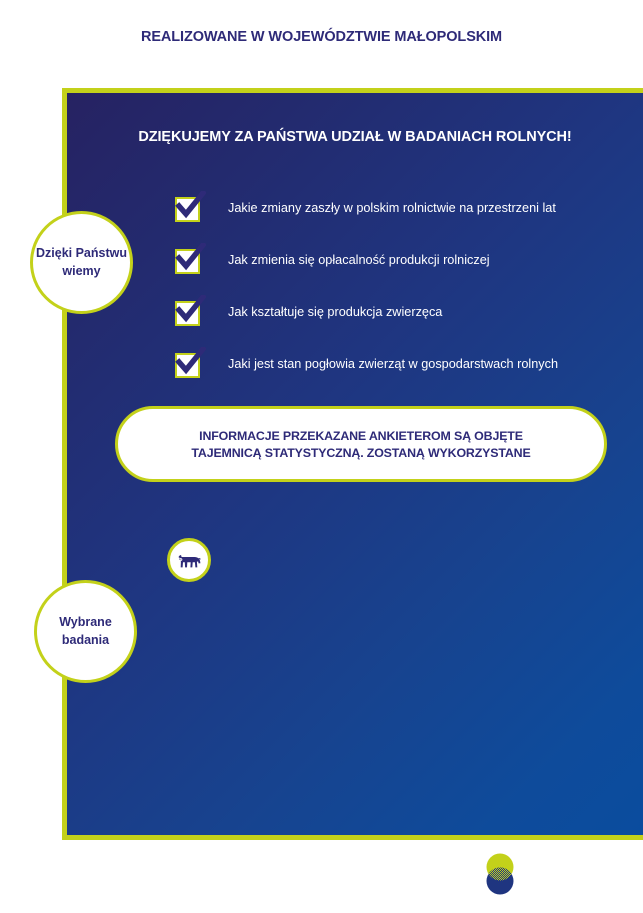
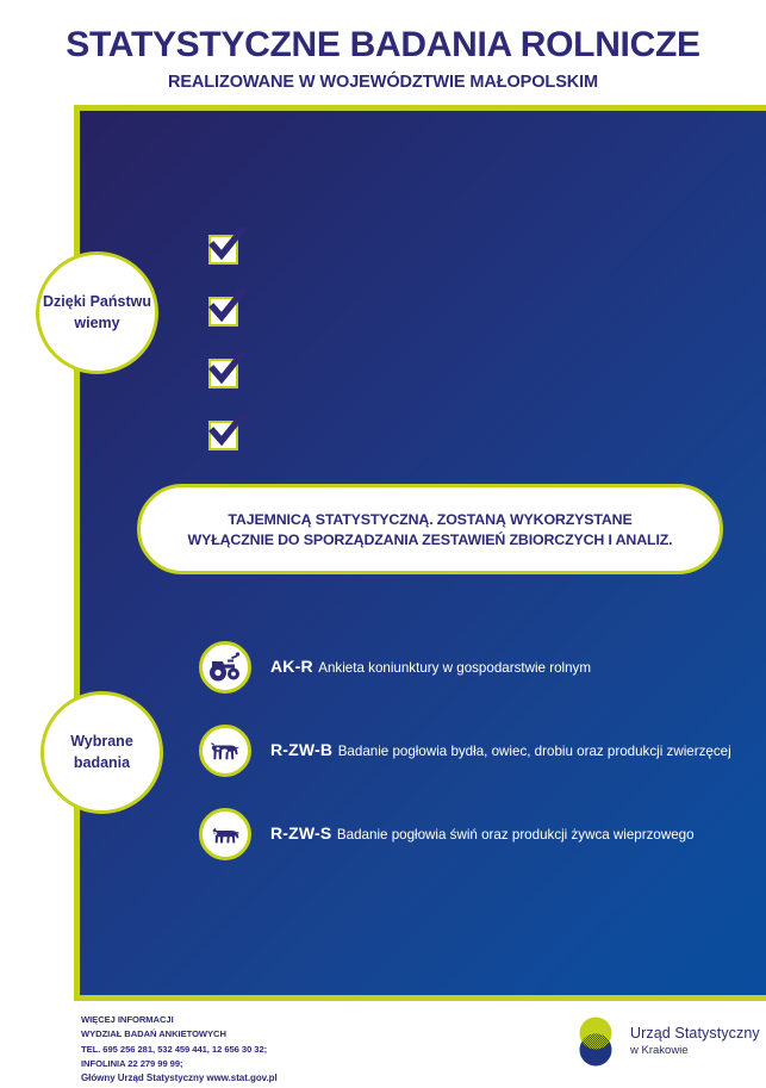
+ STATYSTYCZNE BADANIA ROLNICZE
  REALIZOWANE W WOJEWÓDZTWIE MAŁOPOLSKIM
- DZIĘKUJEMY ZA PAŃSTWA UDZIAŁ W BADANIACH ROLNYCH!
- Jakie zmiany zaszły w polskim rolnictwie na przestrzeni lat
- Jak zmienia się opłacalność produkcji rolniczej
- Jak kształtuje się produkcja zwierzęca
- Jaki jest stan pogłowia zwierząt w gospodarstwach rolnych
- INFORMACJE PRZEKAZANE ANKIETEROM SĄ OBJĘTE
  TAJEMNICĄ STATYSTYCZNĄ. ZOSTANĄ WYKORZYSTANE
+ WYŁĄCZNIE DO SPORZĄDZANIA ZESTAWIEŃ ZBIORCZYCH I ANALIZ.
+ AK-R Ankieta koniunktury w gospodarstwie rolnym
+ R-ZW-B Badanie pogłowia bydła, owiec, drobiu oraz produkcji zwierzęcej
+ R-ZW-S Badanie pogłowia świń oraz produkcji żywca wieprzowego
  Dzięki Państwu wiemy
  Wybrane badania
+ WIĘCEJ INFORMACJI
+ WYDZIAŁ BADAŃ ANKIETOWYCH
+ TEL. 695 256 281, 532 459 441, 12 656 30 32;
+ INFOLINIA 22 279 99 99;
+ Główny Urząd Statystyczny www.stat.gov.pl
+ Urząd Statystyczny
+ w Krakowie
